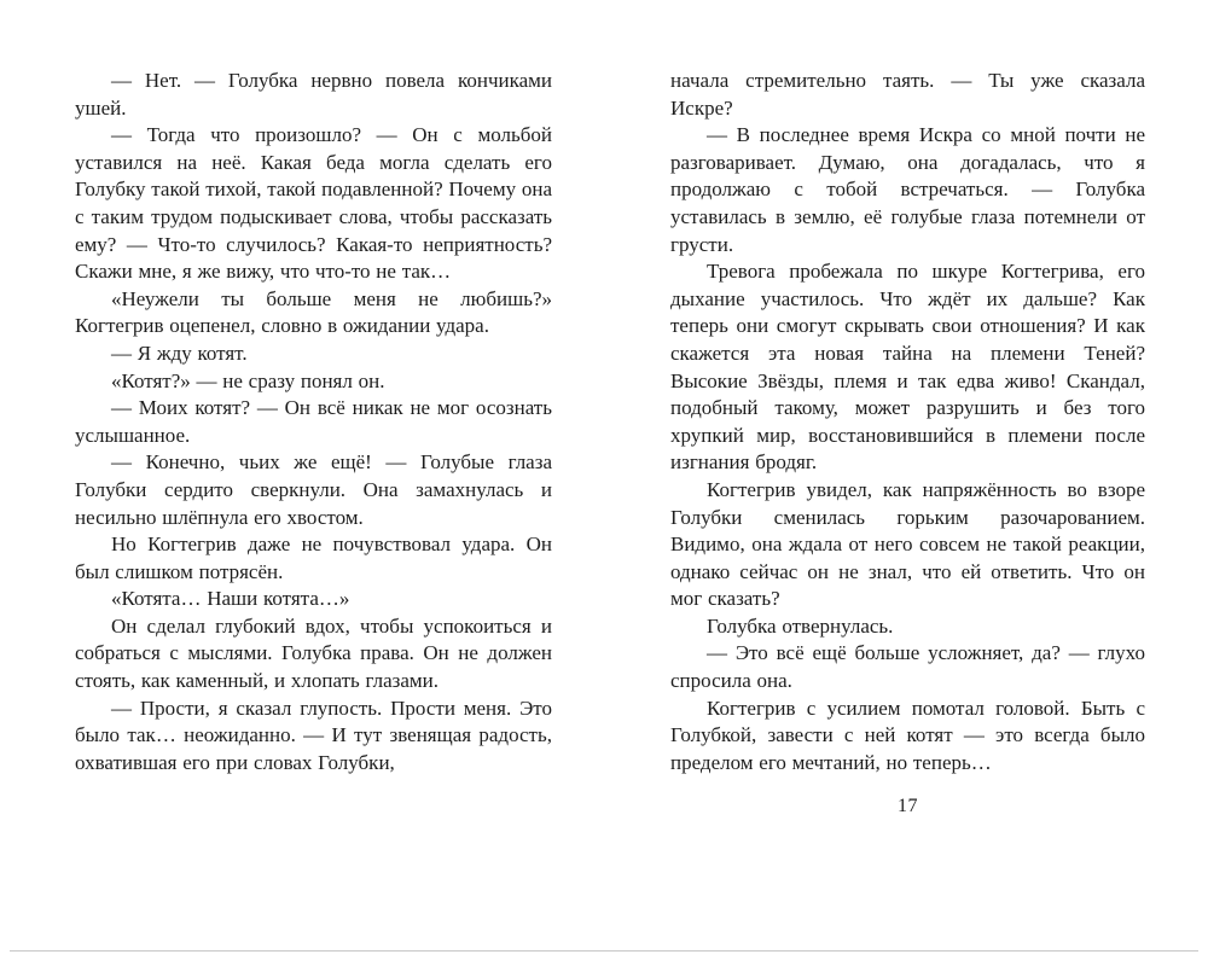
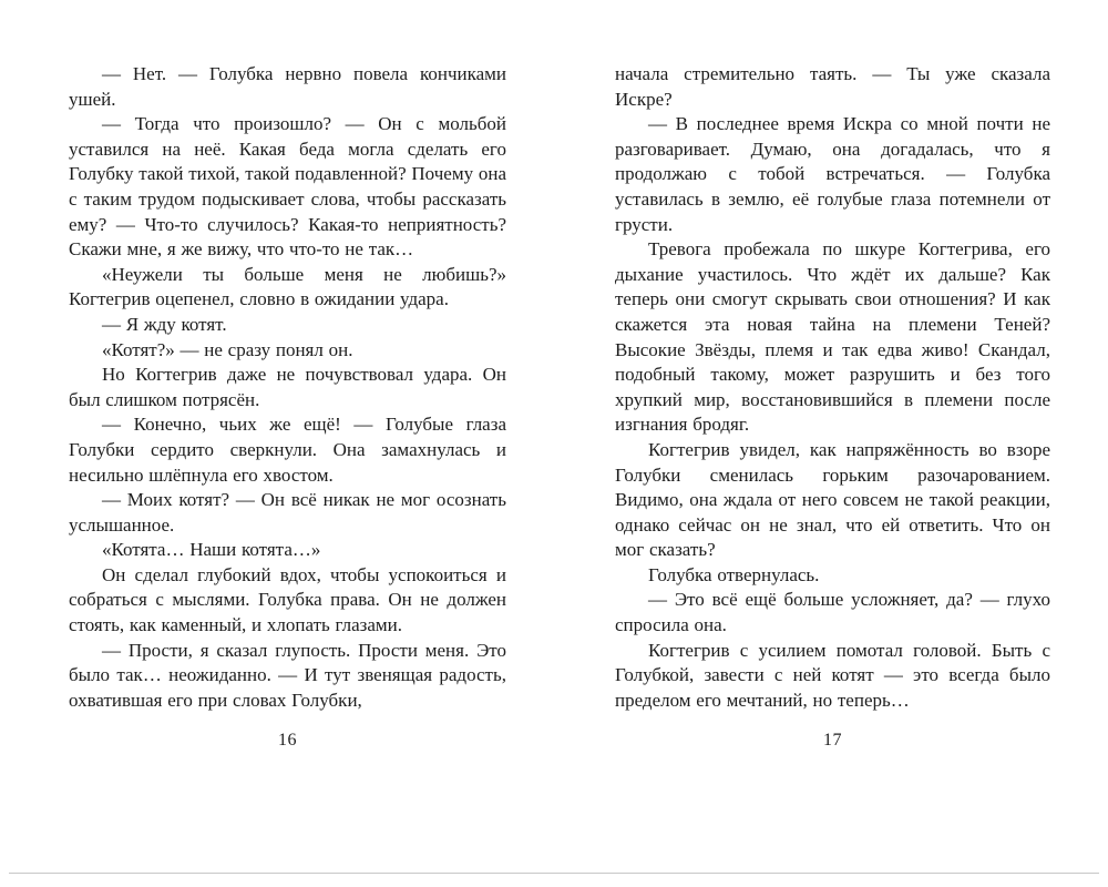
  — Нет. — Голубка нервно повела кончиками ушей.
  — Тогда что произошло? — Он с мольбой уставился на неё. Какая беда могла сделать его Голубку такой тихой, такой подавленной? Почему она с таким трудом подыскивает слова, чтобы рассказать ему? — Что-то случилось? Какая-то неприятность? Скажи мне, я же вижу, что что-то не так…
  «Неужели ты больше меня не любишь?» Когтегрив оцепенел, словно в ожидании удара.
  — Я жду котят.
  «Котят?» — не сразу понял он.
- — Моих котят? — Он всё никак не мог осознать услышанное.
+ Но Когтегрив даже не почувствовал удара. Он был слишком потрясён.
  — Конечно, чьих же ещё! — Голубые глаза Голубки сердито сверкнули. Она замахнулась и несильно шлёпнула его хвостом.
- Но Когтегрив даже не почувствовал удара. Он был слишком потрясён.
+ — Моих котят? — Он всё никак не мог осознать услышанное.
  «Котята… Наши котята…»
  Он сделал глубокий вдох, чтобы успокоиться и собраться с мыслями. Голубка права. Он не должен стоять, как каменный, и хлопать глазами.
  — Прости, я сказал глупость. Прости меня. Это было так… неожиданно. — И тут звенящая радость, охватившая его при словах Голубки,
+ 16
  начала стремительно таять. — Ты уже сказала Искре?
  — В последнее время Искра со мной почти не разговаривает. Думаю, она догадалась, что я продолжаю с тобой встречаться. — Голубка уставилась в землю, её голубые глаза потемнели от грусти.
  Тревога пробежала по шкуре Когтегрива, его дыхание участилось. Что ждёт их дальше? Как теперь они смогут скрывать свои отношения? И как скажется эта новая тайна на племени Теней? Высокие Звёзды, племя и так едва живо! Скандал, подобный такому, может разрушить и без того хрупкий мир, восстановившийся в племени после изгнания бродяг.
  Когтегрив увидел, как напряжённость во взоре Голубки сменилась горьким разочарованием. Видимо, она ждала от него совсем не такой реакции, однако сейчас он не знал, что ей ответить. Что он мог сказать?
  Голубка отвернулась.
  — Это всё ещё больше усложняет, да? — глухо спросила она.
  Когтегрив с усилием помотал головой. Быть с Голубкой, завести с ней котят — это всегда было пределом его мечтаний, но теперь…
  17
